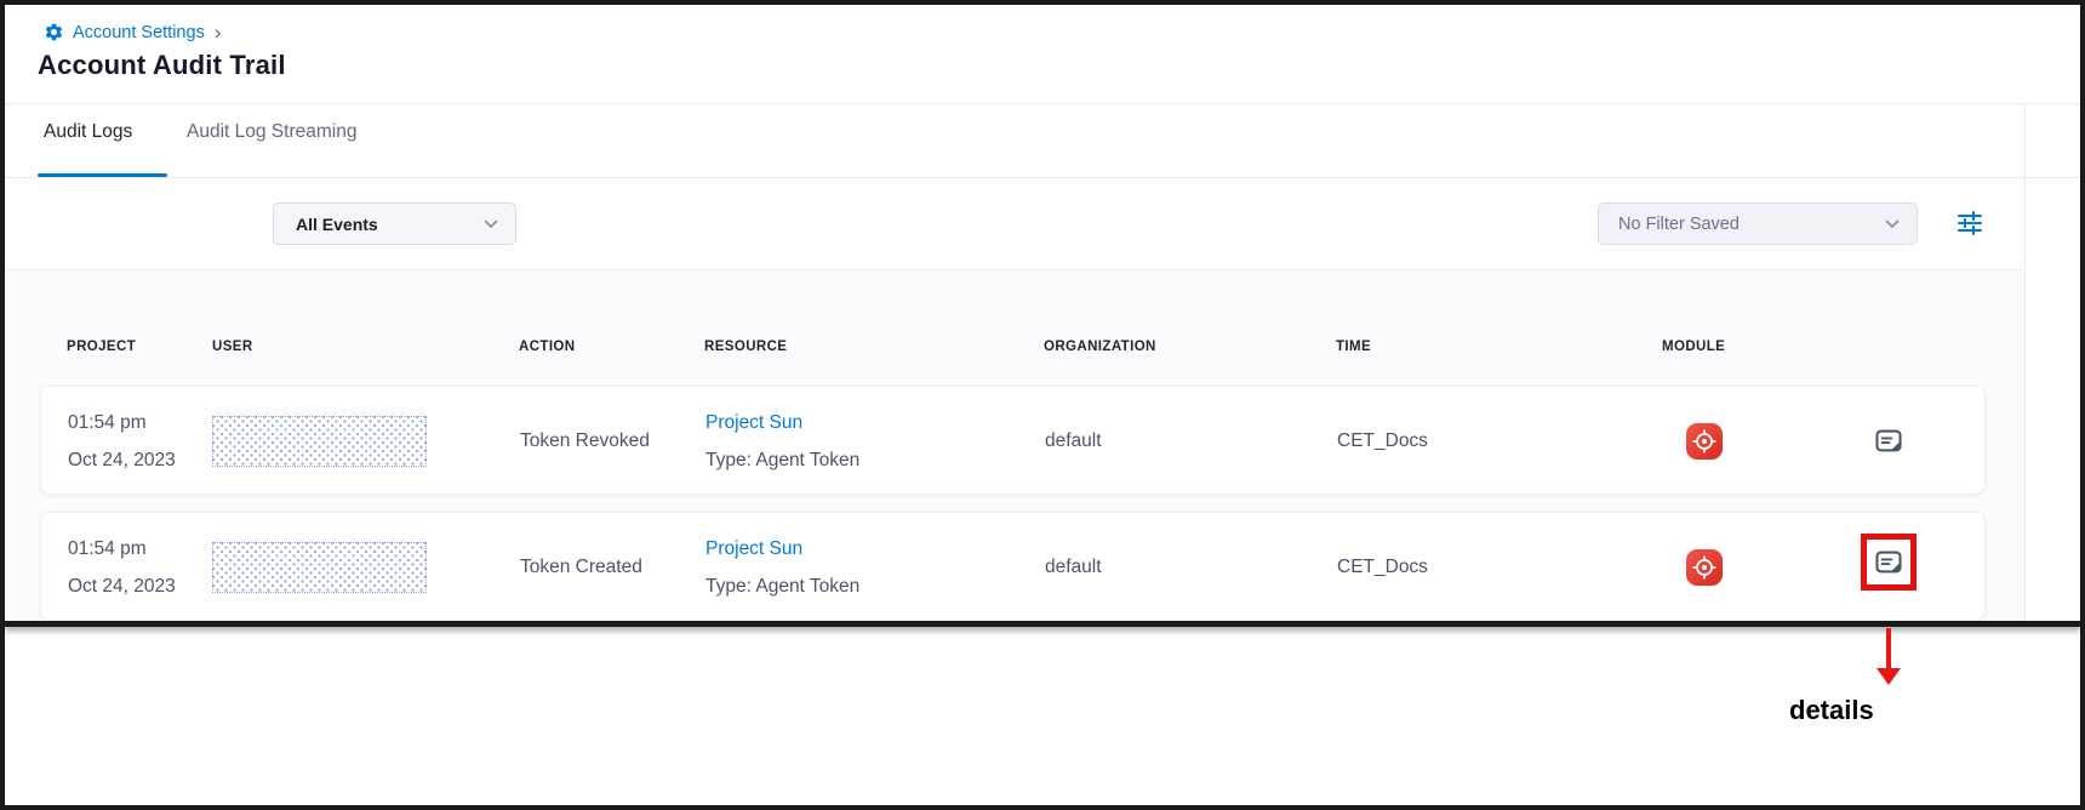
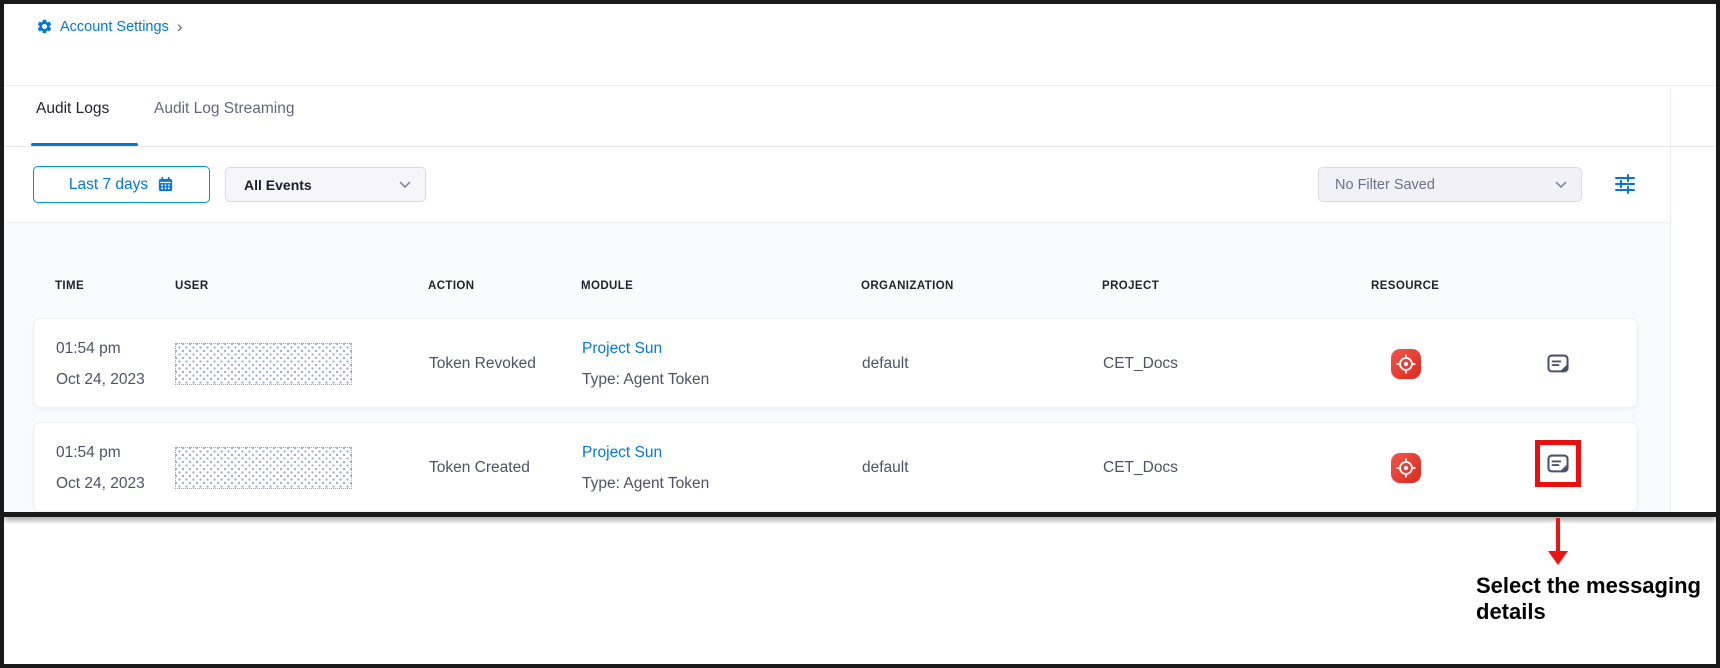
  Account Settings
  ›
- Account Audit Trail
  Audit Logs
  Audit Log Streaming
+ Last 7 days
  All Events
  No Filter Saved
- PROJECT
+ TIME
  USER
  ACTION
- RESOURCE
+ MODULE
  ORGANIZATION
- TIME
+ PROJECT
- MODULE
+ RESOURCE
  01:54 pm
  Oct 24, 2023
  Token Revoked
  Project Sun
  Type: Agent Token
  default
  CET_Docs
  01:54 pm
  Oct 24, 2023
  Token Created
  Project Sun
  Type: Agent Token
  default
  CET_Docs
+ Select the messaging
  details
